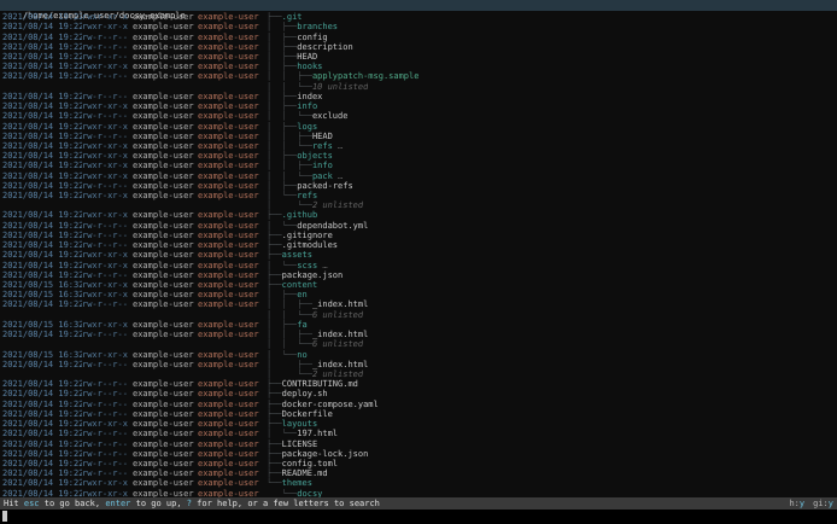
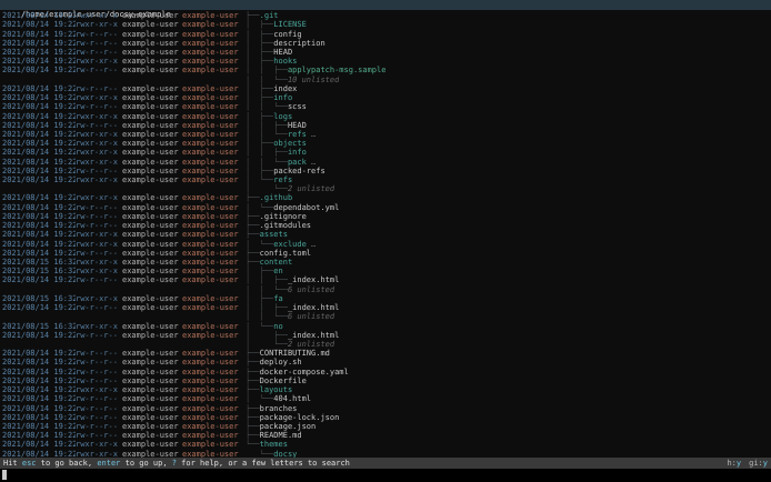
  /home/example-user/docsy-example
  2021/08/14 19:22
  rwxr-xr-x
  example-user
  example-user
  ├──
  .git
  2021/08/14 19:22
  rwxr-xr-x
  example-user
  example-user
  │ ├──
- branches
+ LICENSE
  2021/08/14 19:22
  rw-r--r--
  example-user
  example-user
  │ ├──
  config
  2021/08/14 19:22
  rw-r--r--
  example-user
  example-user
  │ ├──
  description
  2021/08/14 19:22
  rw-r--r--
  example-user
  example-user
  │ ├──
  HEAD
  2021/08/14 19:22
  rwxr-xr-x
  example-user
  example-user
  │ ├──
  hooks
  2021/08/14 19:22
  rw-r--r--
  example-user
  example-user
  │ │ ├──
  applypatch-msg.sample
  │ │ └──
  10 unlisted
  2021/08/14 19:22
  rw-r--r--
  example-user
  example-user
  │ ├──
  index
  2021/08/14 19:22
  rwxr-xr-x
  example-user
  example-user
  │ ├──
  info
  2021/08/14 19:22
  rw-r--r--
  example-user
  example-user
  │ │ └──
- exclude
+ scss
  2021/08/14 19:22
  rwxr-xr-x
  example-user
  example-user
  │ ├──
  logs
  2021/08/14 19:22
  rw-r--r--
  example-user
  example-user
  │ │ ├──
  HEAD
  2021/08/14 19:22
  rwxr-xr-x
  example-user
  example-user
  │ │ └──
  refs
  …
  2021/08/14 19:22
  rwxr-xr-x
  example-user
  example-user
  │ │ ├──
  info
  2021/08/14 19:22
  rwxr-xr-x
  example-user
  example-user
  │ │ └──
  pack
  …
  2021/08/14 19:22
  rw-r--r--
  example-user
  example-user
  │ ├──
  packed-refs
  2021/08/14 19:22
  rwxr-xr-x
  example-user
  example-user
  │ └──
  refs
  │ └──
  2 unlisted
  2021/08/14 19:22
  rwxr-xr-x
  example-user
  example-user
  ├──
  .github
  2021/08/14 19:22
  rw-r--r--
  example-user
  example-user
  │ └──
  dependabot.yml
  2021/08/14 19:22
  rw-r--r--
  example-user
  example-user
  ├──
  .gitignore
  2021/08/14 19:22
  rw-r--r--
  example-user
  example-user
  ├──
  .gitmodules
  2021/08/14 19:22
  rwxr-xr-x
  example-user
  example-user
  ├──
  assets
  2021/08/14 19:22
  rwxr-xr-x
  example-user
  example-user
  │ └──
- scss
+ exclude
  …
  2021/08/14 19:22
  rw-r--r--
  example-user
  example-user
  ├──
- package.json
+ config.toml
  2021/08/15 16:32
  rwxr-xr-x
  example-user
  example-user
  ├──
  content
  2021/08/15 16:32
  rwxr-xr-x
  example-user
  example-user
  │ ├──
  en
  2021/08/14 19:22
  rw-r--r--
  example-user
  example-user
  │ │ ├──
  _index.html
  │ │ └──
  6 unlisted
  2021/08/15 16:32
  rwxr-xr-x
  example-user
  example-user
  │ ├──
  fa
  2021/08/14 19:22
  rw-r--r--
  example-user
  example-user
  │ │ ├──
  _index.html
  │ │ └──
  6 unlisted
  2021/08/15 16:32
  rwxr-xr-x
  example-user
  example-user
  │ └──
  no
  2021/08/14 19:22
  rw-r--r--
  example-user
  example-user
  │ ├──
  _index.html
  │ └──
  2 unlisted
  2021/08/14 19:22
  rw-r--r--
  example-user
  example-user
  ├──
  CONTRIBUTING.md
  2021/08/14 19:22
  rw-r--r--
  example-user
  example-user
  ├──
  deploy.sh
  2021/08/14 19:22
  rw-r--r--
  example-user
  example-user
  ├──
  docker-compose.yaml
  2021/08/14 19:22
  rw-r--r--
  example-user
  example-user
  ├──
  Dockerfile
  2021/08/14 19:22
  rwxr-xr-x
  example-user
  example-user
  ├──
  layouts
  2021/08/14 19:22
  rw-r--r--
  example-user
  example-user
  │ └──
- 197.html
+ 404.html
  2021/08/14 19:22
  rw-r--r--
  example-user
  example-user
  ├──
- LICENSE
+ branches
  2021/08/14 19:22
  rw-r--r--
  example-user
  example-user
  ├──
  package-lock.json
  2021/08/14 19:22
  rw-r--r--
  example-user
  example-user
  ├──
- config.toml
+ package.json
  2021/08/14 19:22
  rw-r--r--
  example-user
  example-user
  ├──
  README.md
  2021/08/14 19:22
  rwxr-xr-x
  example-user
  example-user
  └──
  themes
  2021/08/14 19:22
  rwxr-xr-x
  example-user
  example-user
  └──
  docsy
  Hit esc to go back, enter to go up, ? for help, or a few letters to search
  h:y
  gi:y
